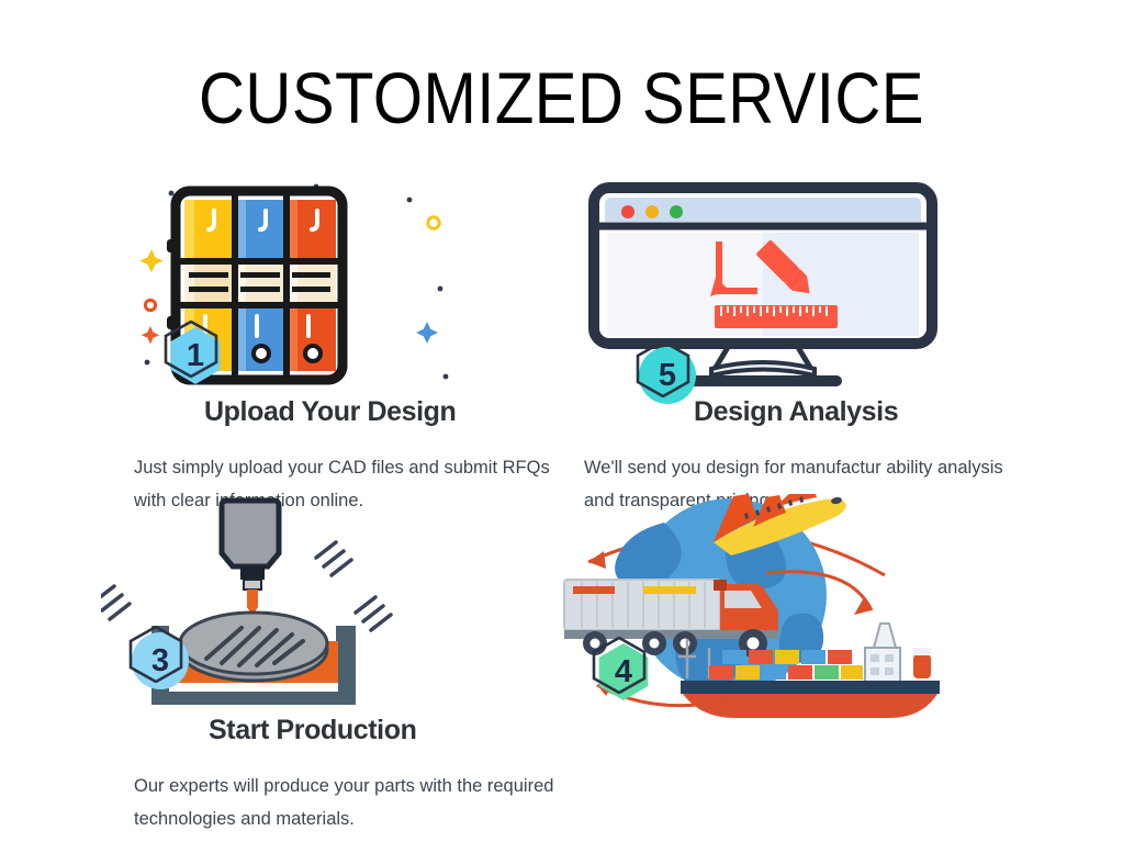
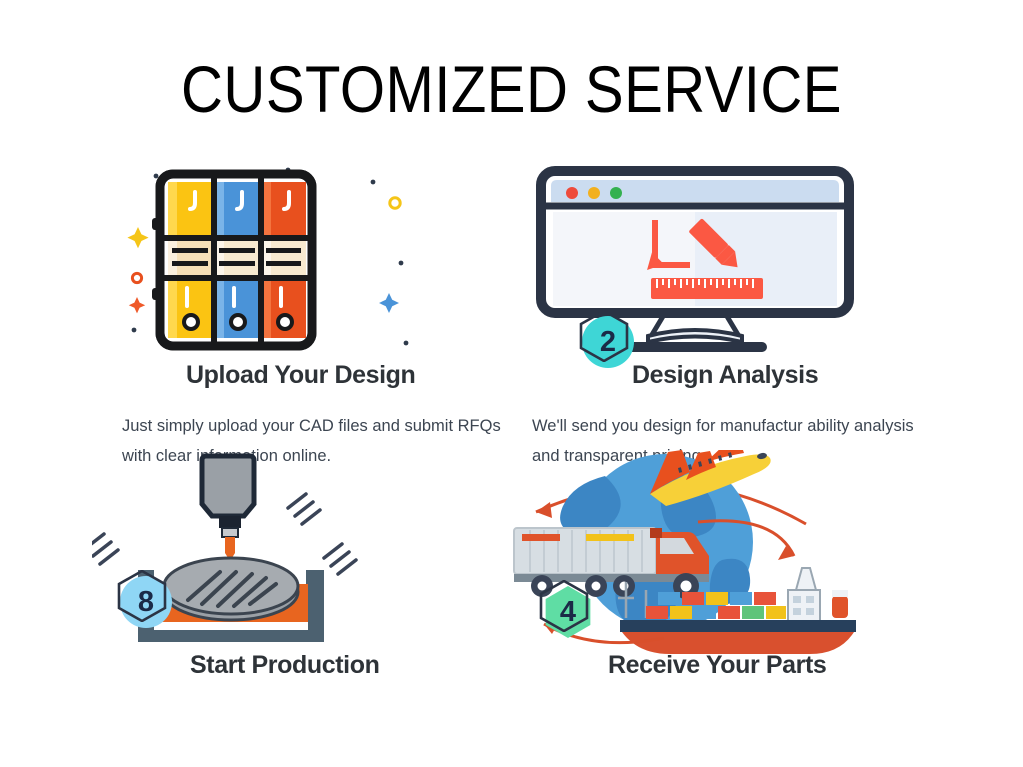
  CUSTOMIZED SERVICE
- 1
  Upload Your Design
  Just simply upload your CAD files and submit RFQs with clear iion online.
- 5
+ 2
  Design Analysis
  We'll send you design for manufactur ability analysis and transparentng
- 3
+ 8
  Start Production
- Our experts will produce your parts with the required technologies and materials.
  4
+ Receive Your Parts
